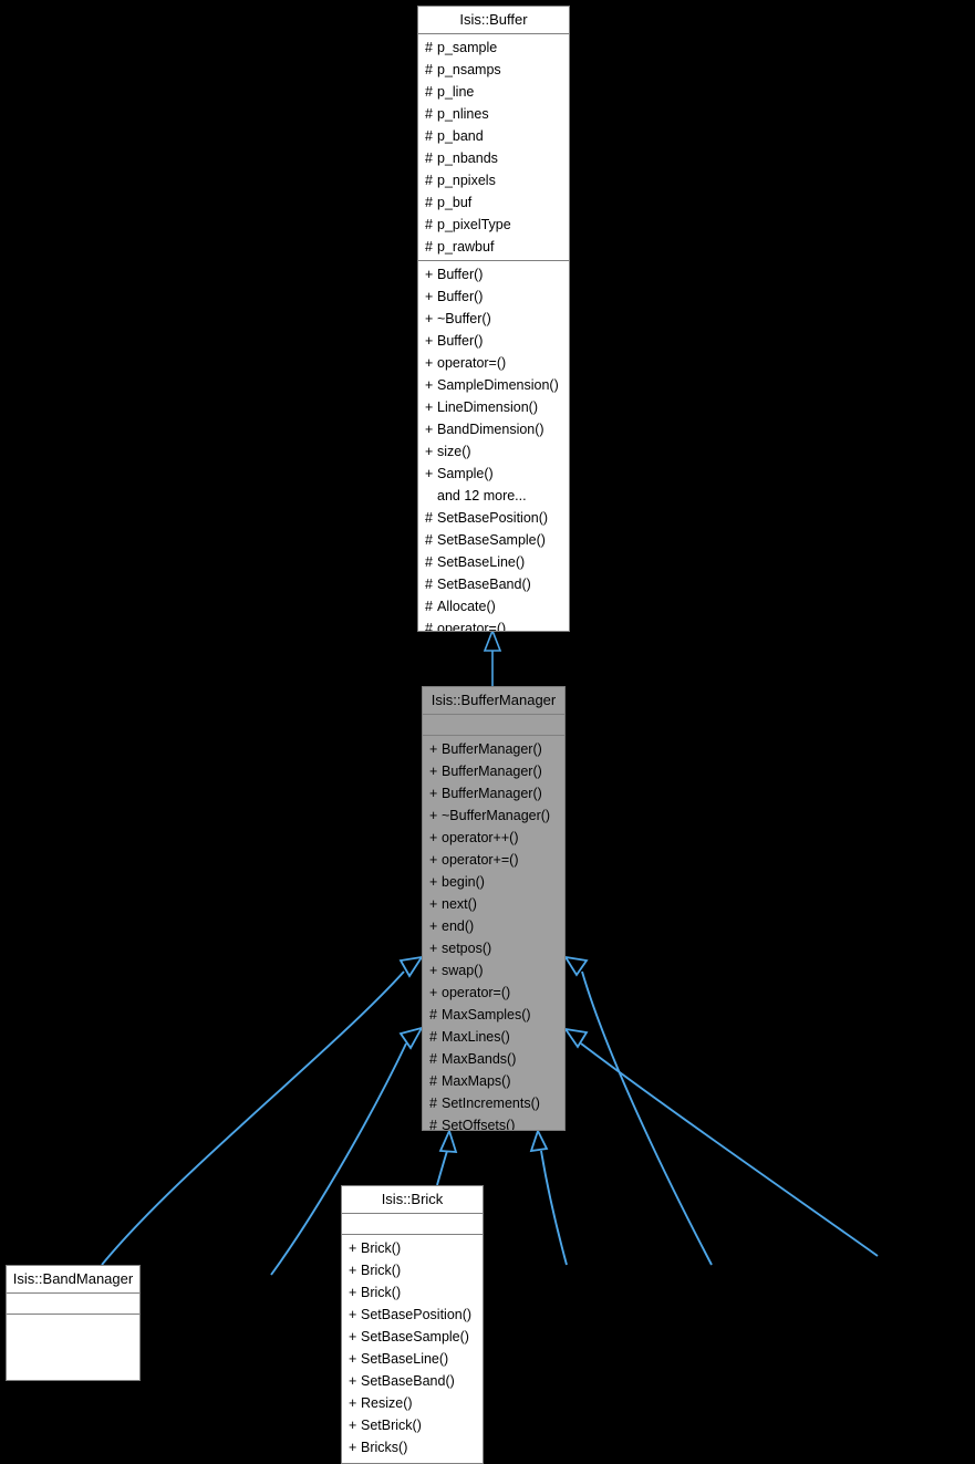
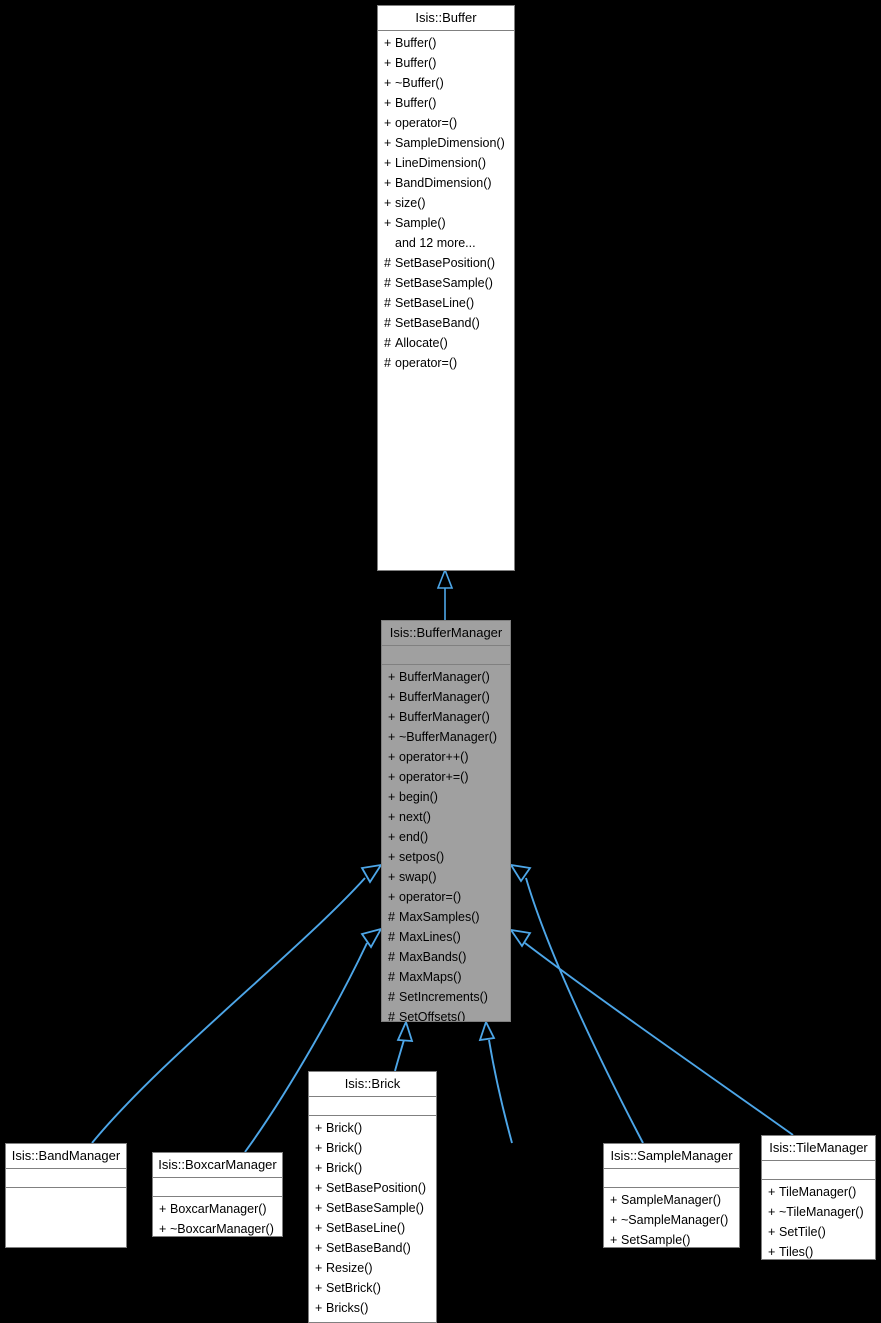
  Isis::Buffer
- # p_sample
- # p_nsamps
- # p_line
- # p_nlines
- # p_band
- # p_nbands
- # p_npixels
- # p_buf
- # p_pixelType
- # p_rawbuf
  + Buffer()
  + Buffer()
  + ~Buffer()
  + Buffer()
  + operator=()
  + SampleDimension()
  + LineDimension()
  + BandDimension()
  + size()
  + Sample()
  and 12 more...
  # SetBasePosition()
  # SetBaseSample()
  # SetBaseLine()
  # SetBaseBand()
  # Allocate()
  # operator=()
  Isis::BufferManager
  + BufferManager()
  + BufferManager()
  + BufferManager()
  + ~BufferManager()
  + operator++()
  + operator+=()
  + begin()
  + next()
  + end()
  + setpos()
  + swap()
  + operator=()
  # MaxSamples()
  # MaxLines()
  # MaxBands()
  # MaxMaps()
  # SetIncrements()
  # SetOffsets()
  Isis::BandManager
+ Isis::BoxcarManager
+ + BoxcarManager()
+ + ~BoxcarManager()
  Isis::Brick
  + Brick()
  + Brick()
  + Brick()
  + SetBasePosition()
  + SetBaseSample()
  + SetBaseLine()
  + SetBaseBand()
  + Resize()
  + SetBrick()
  + Bricks()
+ Isis::SampleManager
+ + SampleManager()
+ + ~SampleManager()
+ + SetSample()
+ Isis::TileManager
+ + TileManager()
+ + ~TileManager()
+ + SetTile()
+ + Tiles()
